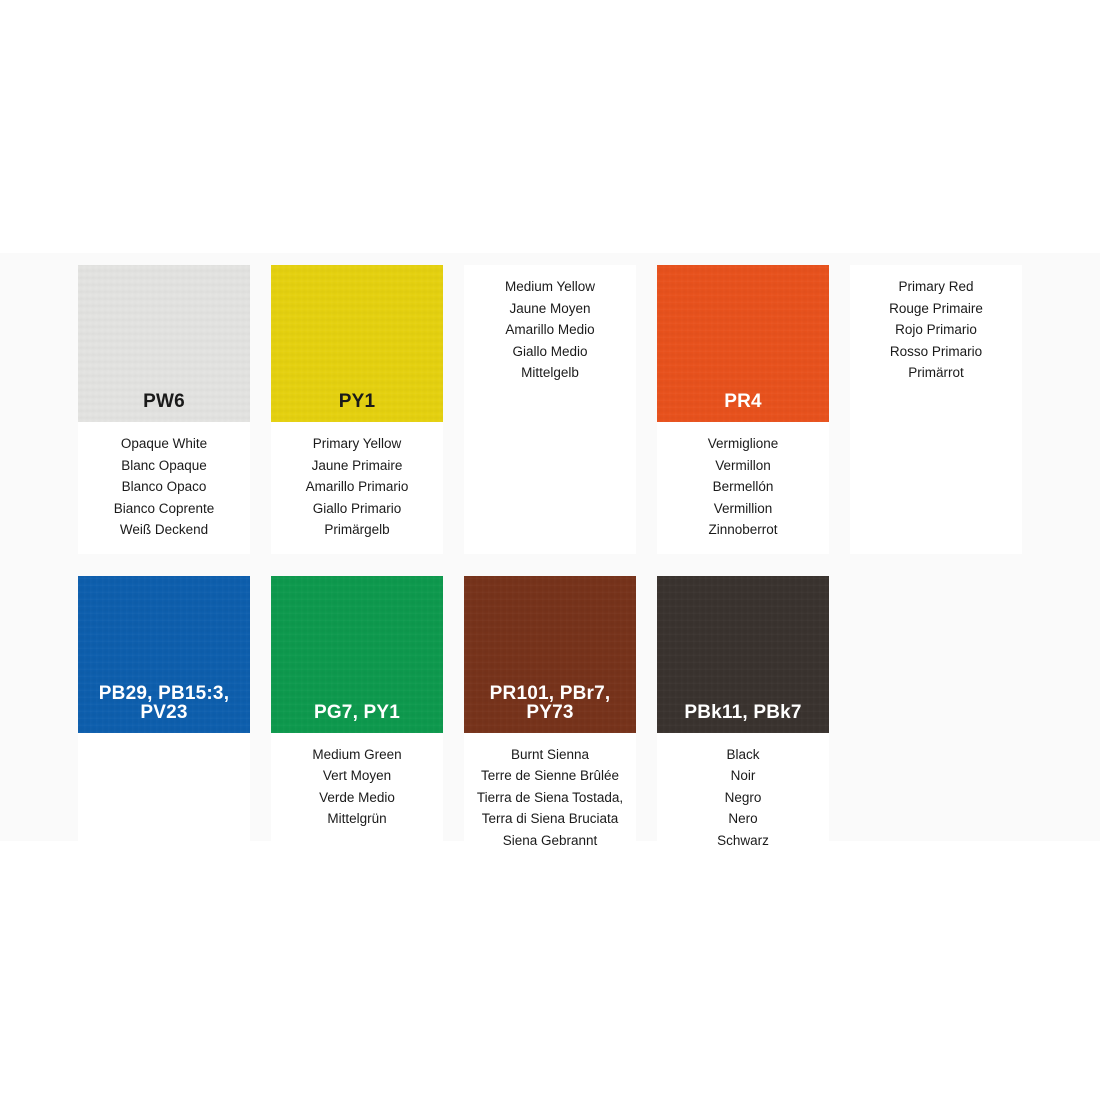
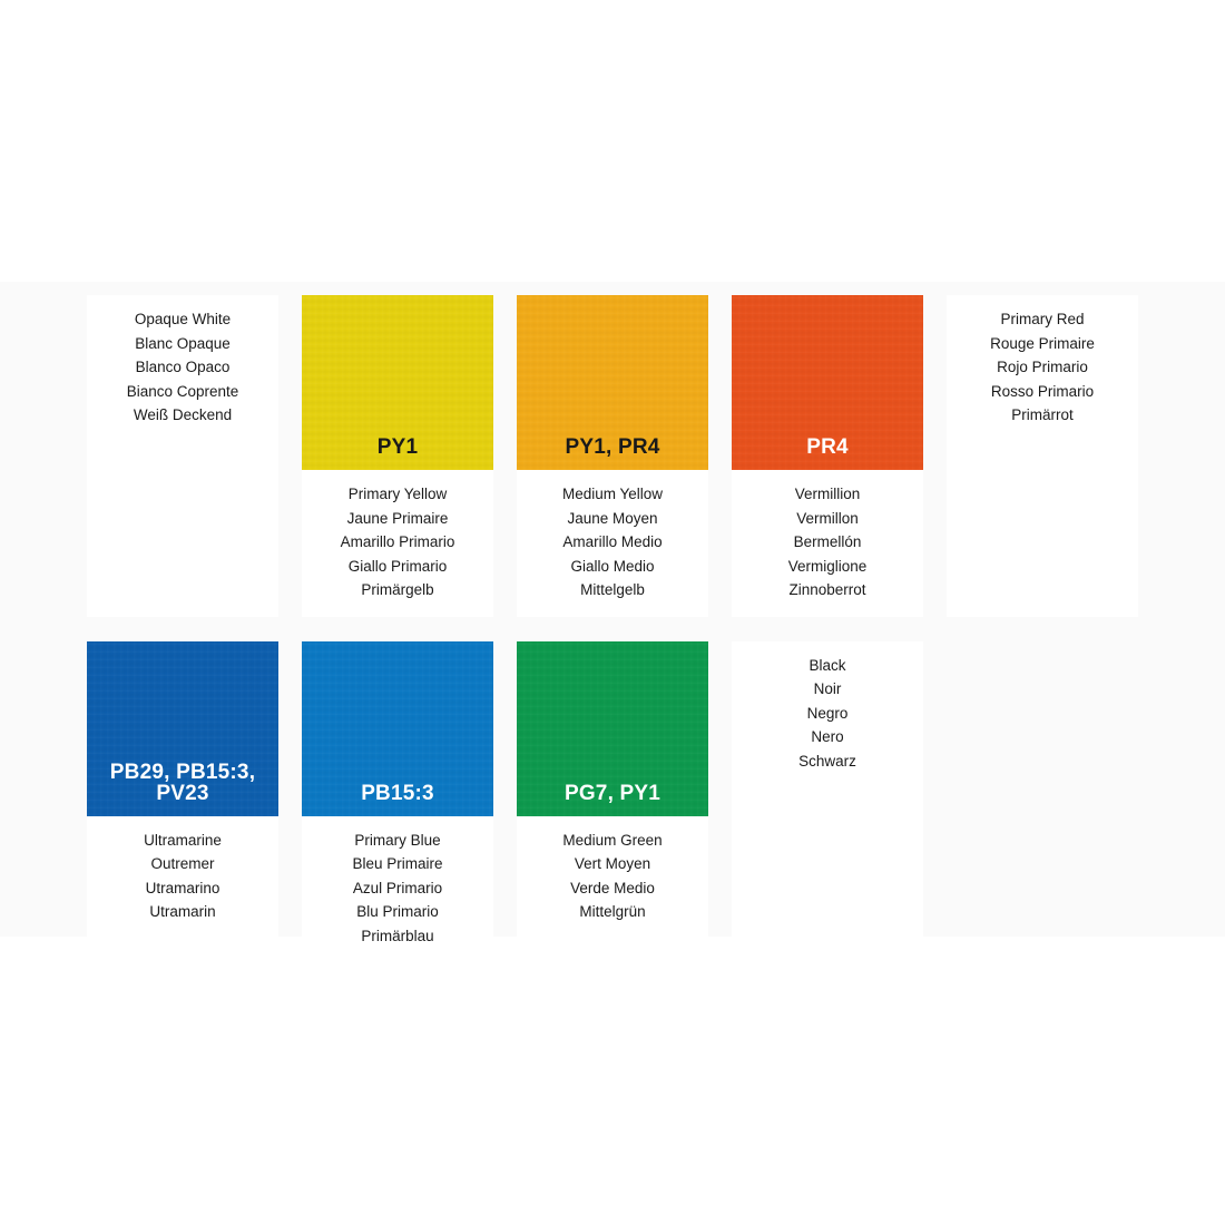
- PW6
  Opaque White
  Blanc Opaque
  Blanco Opaco
  Bianco Coprente
  Weiß Deckend
  PY1
  Primary Yellow
  Jaune Primaire
  Amarillo Primario
  Giallo Primario
  Primärgelb
+ PY1, PR4
  Medium Yellow
  Jaune Moyen
  Amarillo Medio
  Giallo Medio
  Mittelgelb
  PR4
- Vermiglione
+ Vermillion
  Vermillon
  Bermellón
- Vermillion
+ Vermiglione
  Zinnoberrot
  Primary Red
  Rouge Primaire
  Rojo Primario
  Rosso Primario
  Primärrot
  PB29, PB15:3, PV23
+ Ultramarine
+ Outremer
+ Utramarino
+ Utramarin
+ PB15:3
+ Primary Blue
+ Bleu Primaire
+ Azul Primario
+ Blu Primario
+ Primärblau
  PG7, PY1
  Medium Green
  Vert Moyen
  Verde Medio
  Mittelgrün
- PR101, PBr7, PY73
- Burnt Sienna
- Terre de Sienne Brûlée
- Tierra de Siena Tostada,
- Terra di Siena Bruciata
- Siena Gebrannt
- PBk11, PBk7
  Black
  Noir
  Negro
  Nero
  Schwarz
